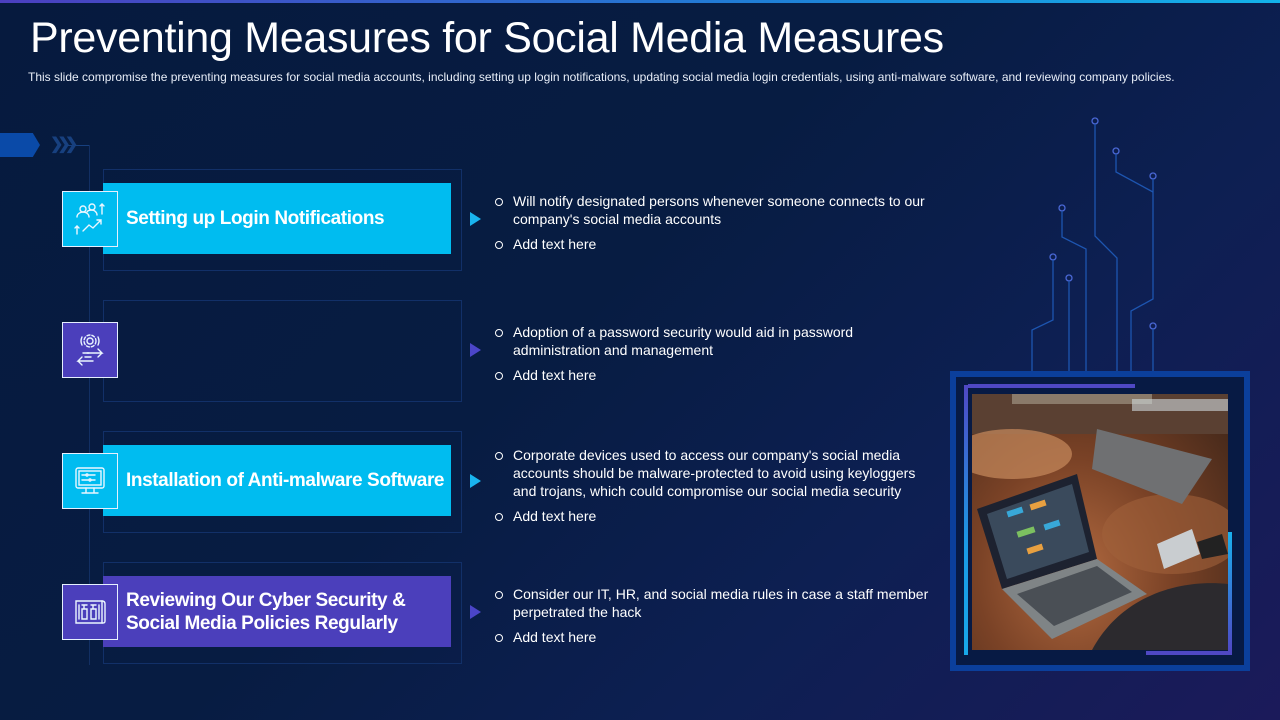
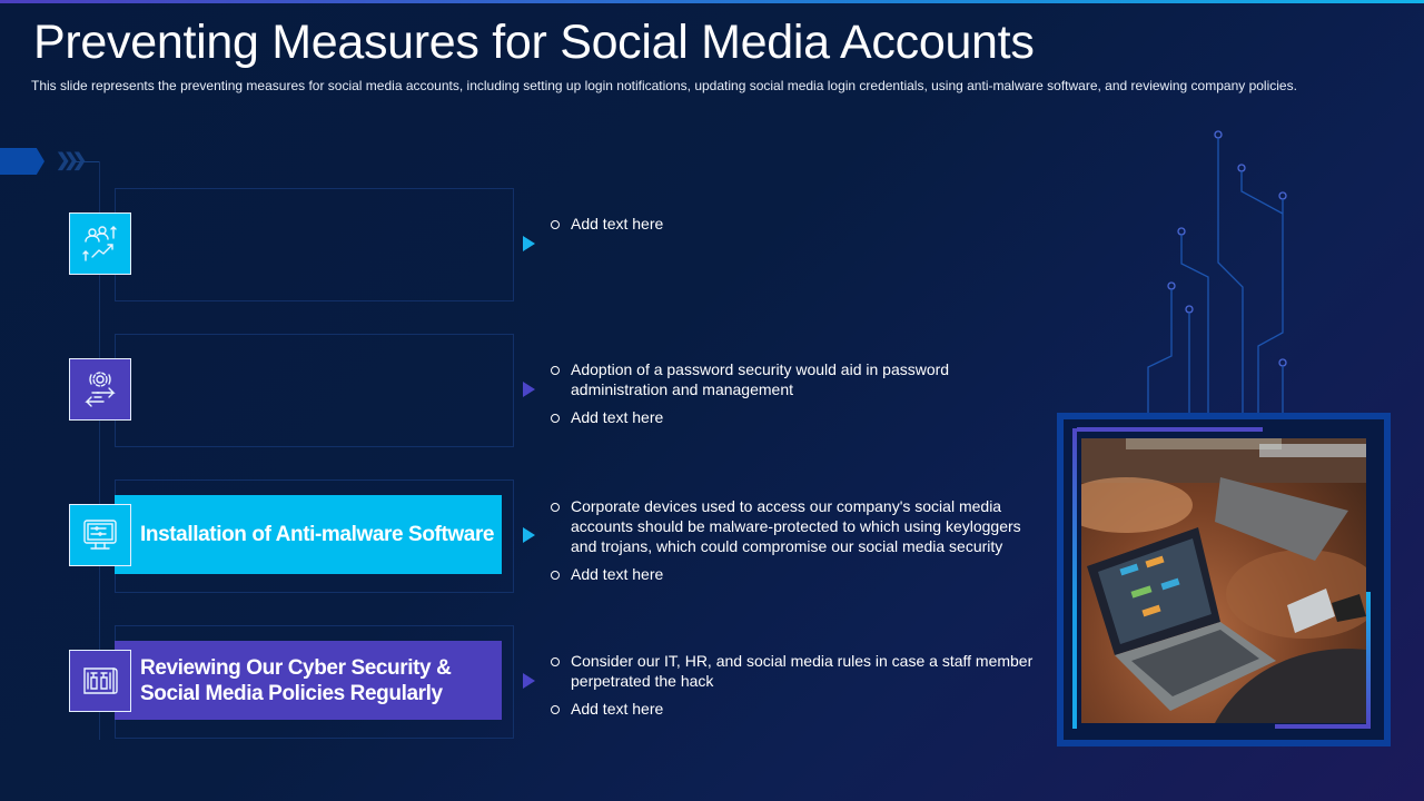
- Preventing Measures for Social Media Measures
+ Preventing Measures for Social Media Accounts
- This slide compromise the preventing measures for social media accounts, including setting up login notifications, updating social media login credentials, using anti-malware software, and reviewing company policies.
+ This slide represents the preventing measures for social media accounts, including setting up login notifications, updating social media login credentials, using anti-malware software, and reviewing company policies.
- Setting up Login Notifications
- Will notify designated persons whenever someone connects to our company's social media accounts
  Add text here
  Adoption of a password security would aid in password administration and management
  Add text here
  Installation of Anti-malware Software
- Corporate devices used to access our company's social media accounts should be malware-protected to avoid using keyloggers and trojans, which could compromise our social media security
+ Corporate devices used to access our company's social media accounts should be malware-protected to which using keyloggers and trojans, which could compromise our social media security
  Add text here
  Reviewing Our Cyber Security & Social Media Policies Regularly
  Consider our IT, HR, and social media rules in case a staff member perpetrated the hack
  Add text here
